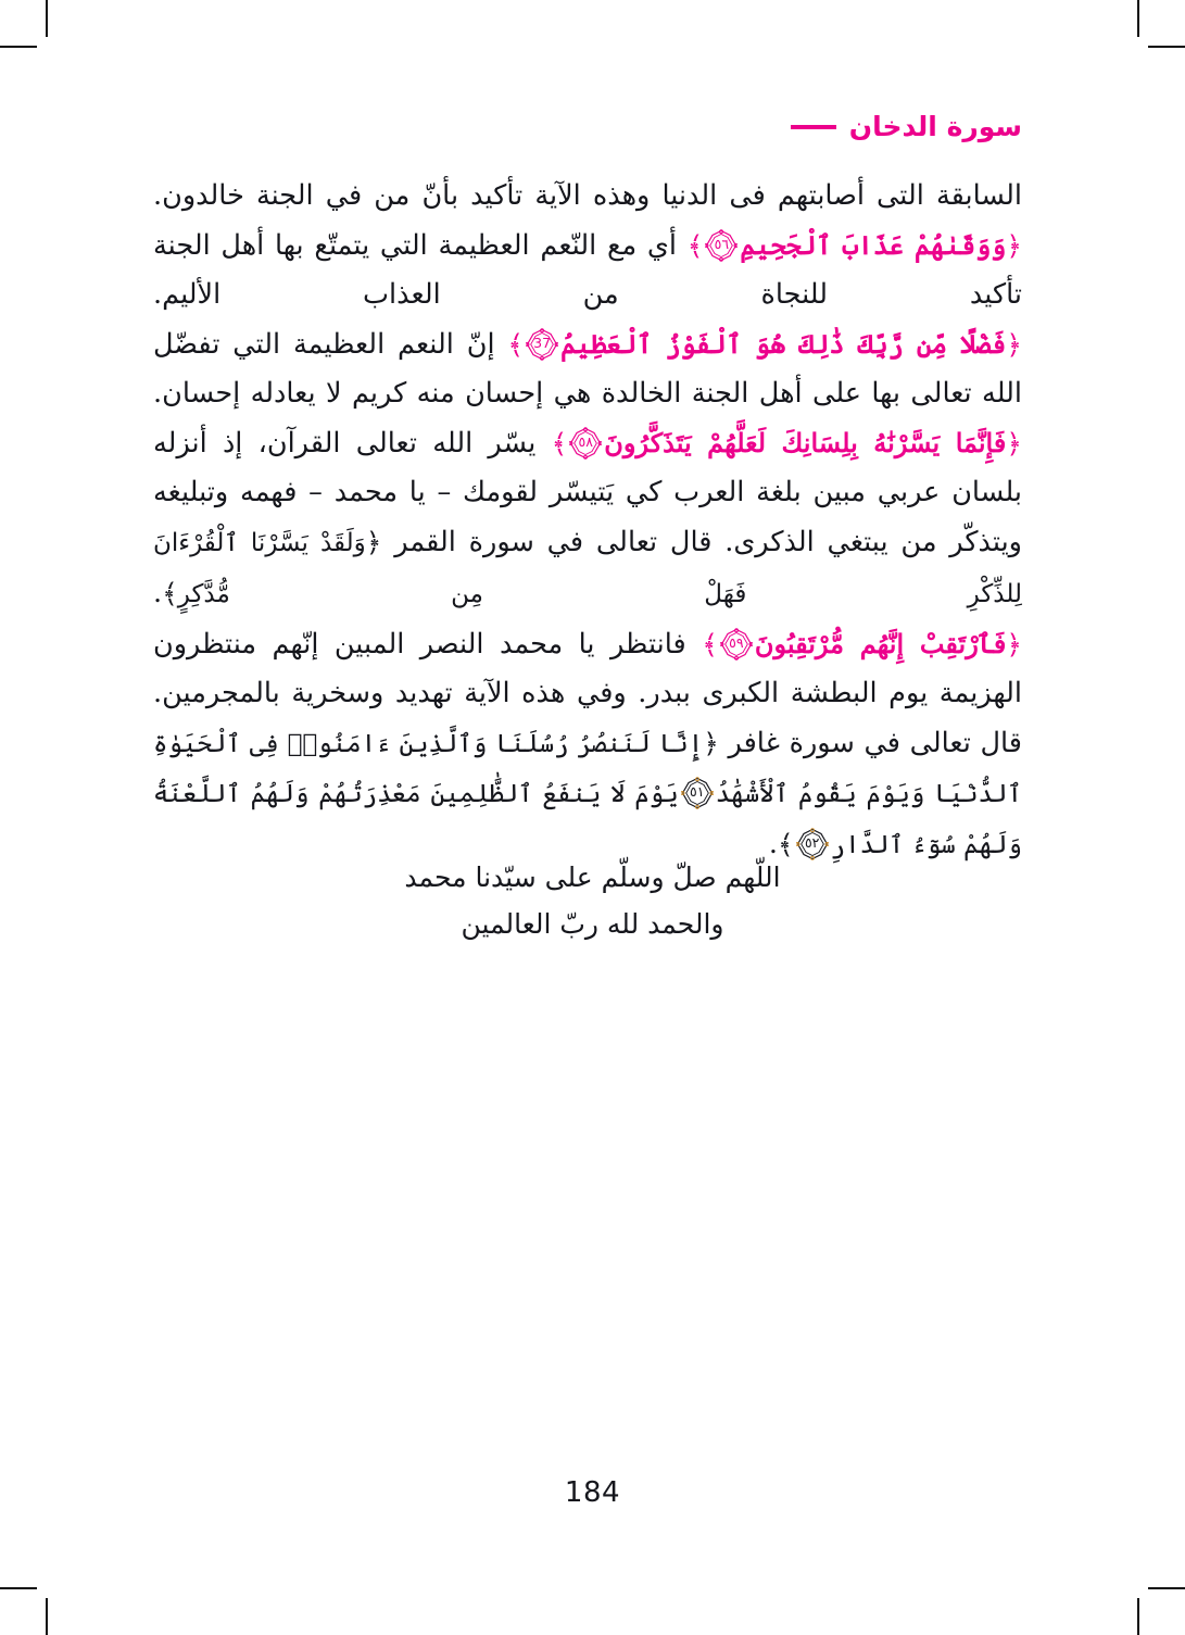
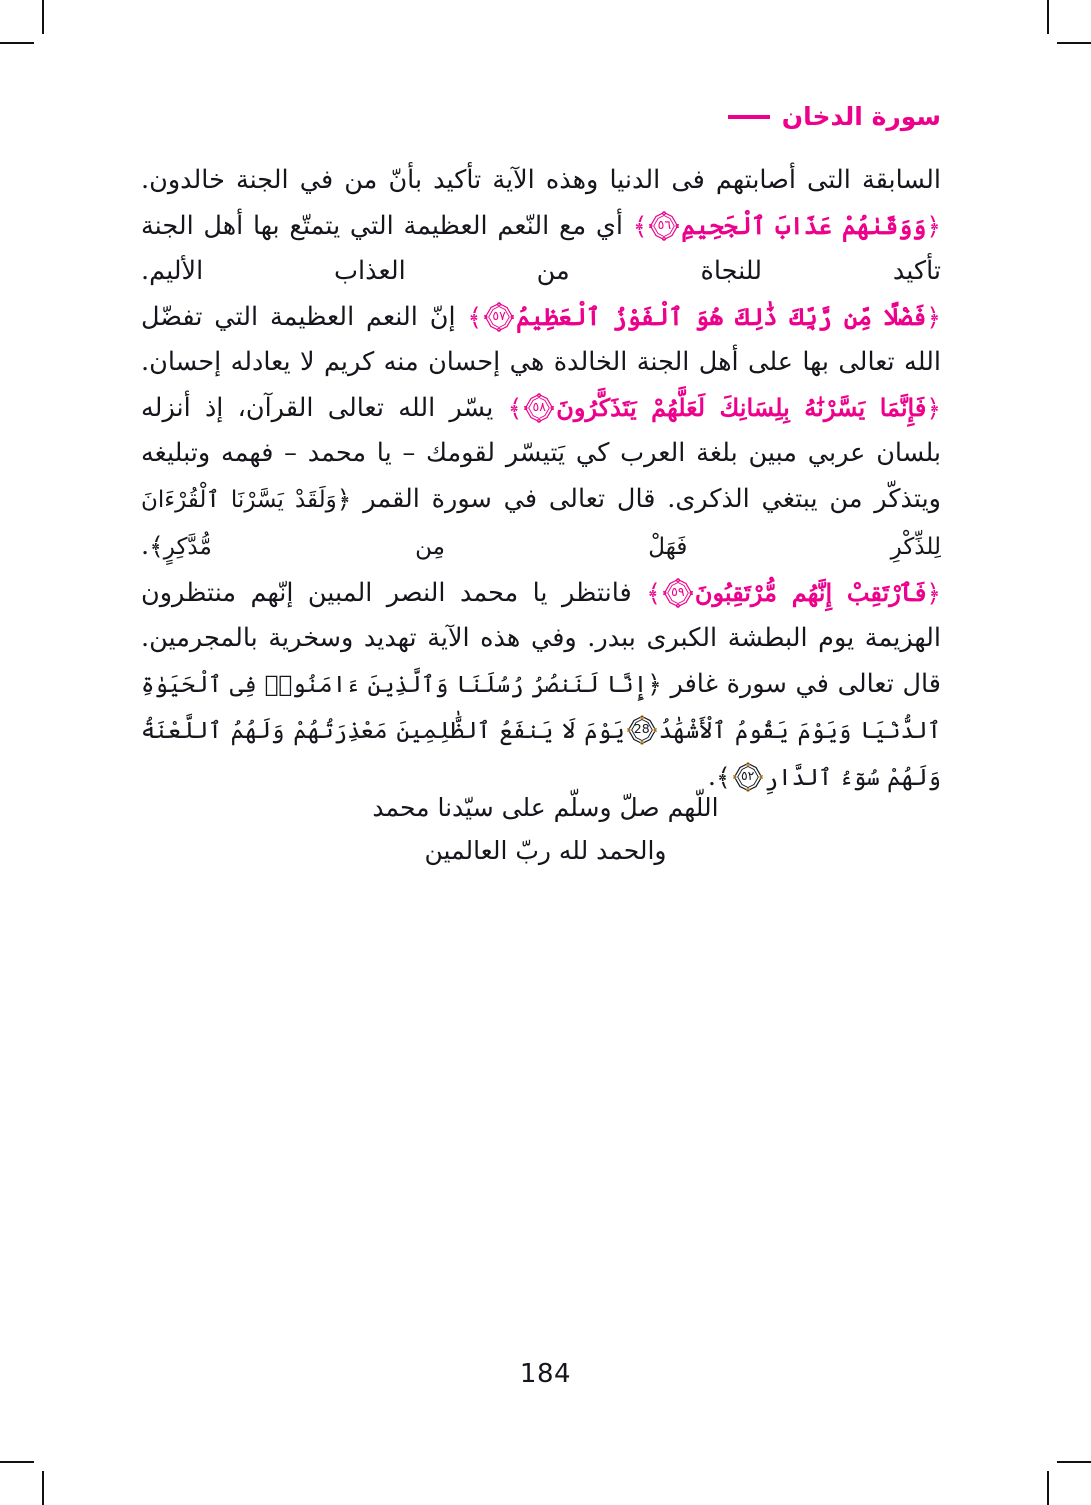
  سورة الدخان
  السابقة التى أصابتهم فى الدنيا وهذه الآية تأكيد بأنّ من في الجنة خالدون.
  ﴿وَوَقَىٰهُمْ عَذَابَ ٱلْجَحِيمِ
  ٥٦
  ﴾ أي مع النّعم العظيمة التي يتمتّع بها أهل الجنة تأكيد للنجاة من العذاب الأليم.
  ﴿فَضْلًا مِّن رَّبِّكَ ذَٰلِكَ هُوَ ٱلْفَوْزُ ٱلْعَظِيمُ
- 37
+ ٥٧
  ﴾ إنّ النعم العظيمة التي تفضّل الله تعالى بها على أهل الجنة الخالدة هي إحسان منه كريم لا يعادله إحسان.
  ﴿فَإِنَّمَا يَسَّرْنَٰهُ بِلِسَانِكَ لَعَلَّهُمْ يَتَذَكَّرُونَ
  ٥٨
  ﴾ يسّر الله تعالى القرآن، إذ أنزله بلسان عربي مبين بلغة العرب كي يَتيسّر لقومك – يا محمد – فهمه وتبليغه ويتذكّر من يبتغي الذكرى. قال تعالى في سورة القمر ﴿وَلَقَدْ يَسَّرْنَا ٱلْقُرْءَانَ لِلذِّكْرِ فَهَلْ مِن مُّدَّكِرٍ﴾.
  ﴿فَٱرْتَقِبْ إِنَّهُم مُّرْتَقِبُونَ
  ٥٩
  ﴾ فانتظر يا محمد النصر المبين إنّهم منتظرون الهزيمة يوم البطشة الكبرى ببدر. وفي هذه الآية تهديد وسخرية بالمجرمين.
  قال تعالى في سورة غافر ﴿إِنَّا لَنَنصُرُ رُسُلَنَا وَٱلَّذِينَ ءَامَنُوا۟ فِى ٱلْحَيَوٰةِ ٱلدُّنْيَا وَيَوْمَ يَقُومُ ٱلْأَشْهَٰدُ
- ٥١
+ 28
  يَوْمَ لَ يَنفَعُ ٱلظَّٰلِمِينَ مَعْذِرَتُهُمْ وَلَهُمُ ٱللَّعْنَةُ وَلَهُمْ سُوٓءُ ٱلدَّارِ
  ٥٢
  ﴾.
  اللّهم صلّ وسلّم على سيّدنا محمد
  والحمد لله ربّ العالمين
  184
